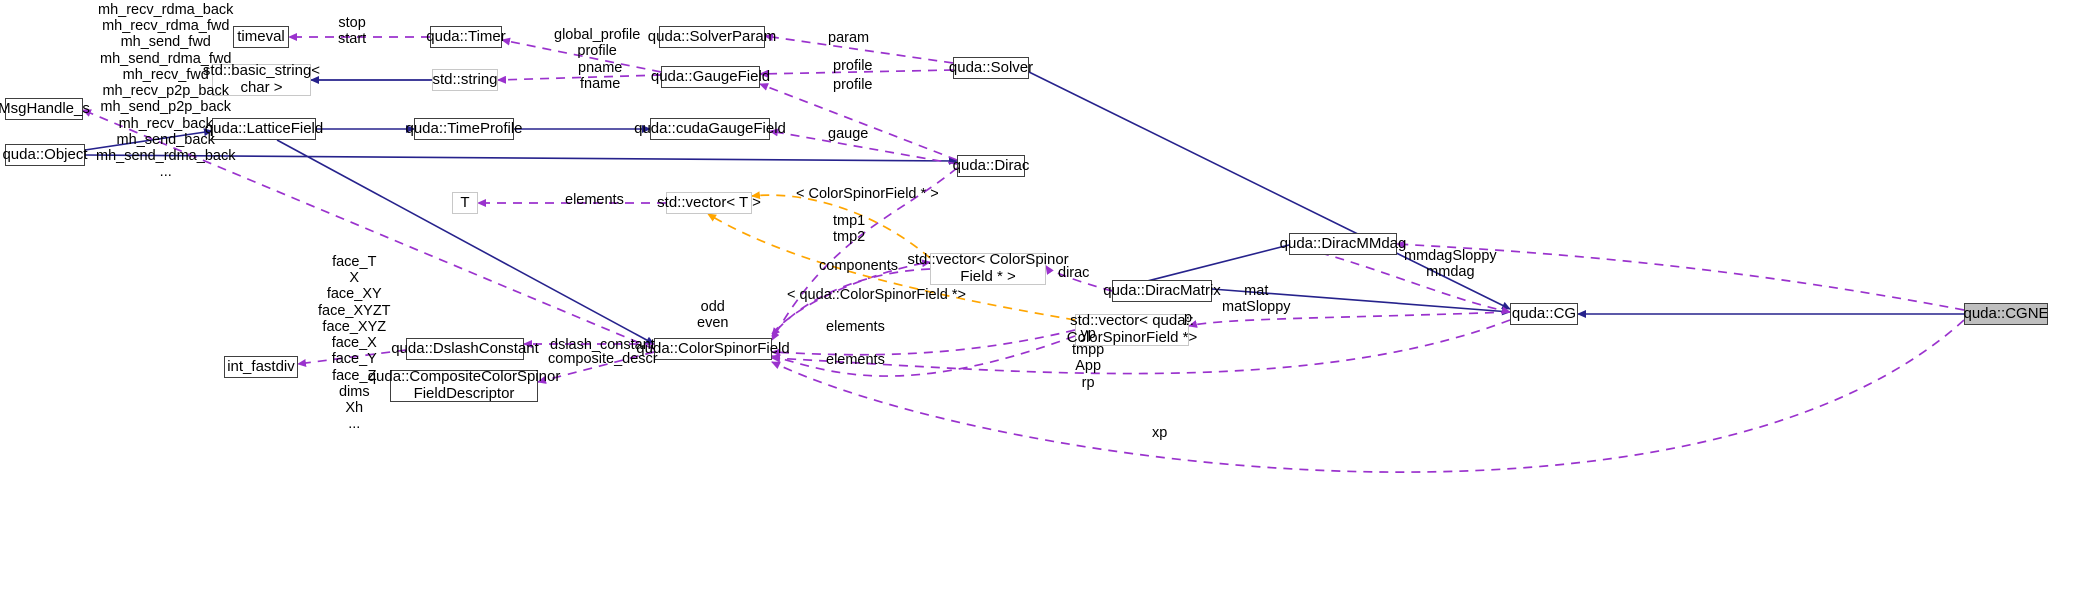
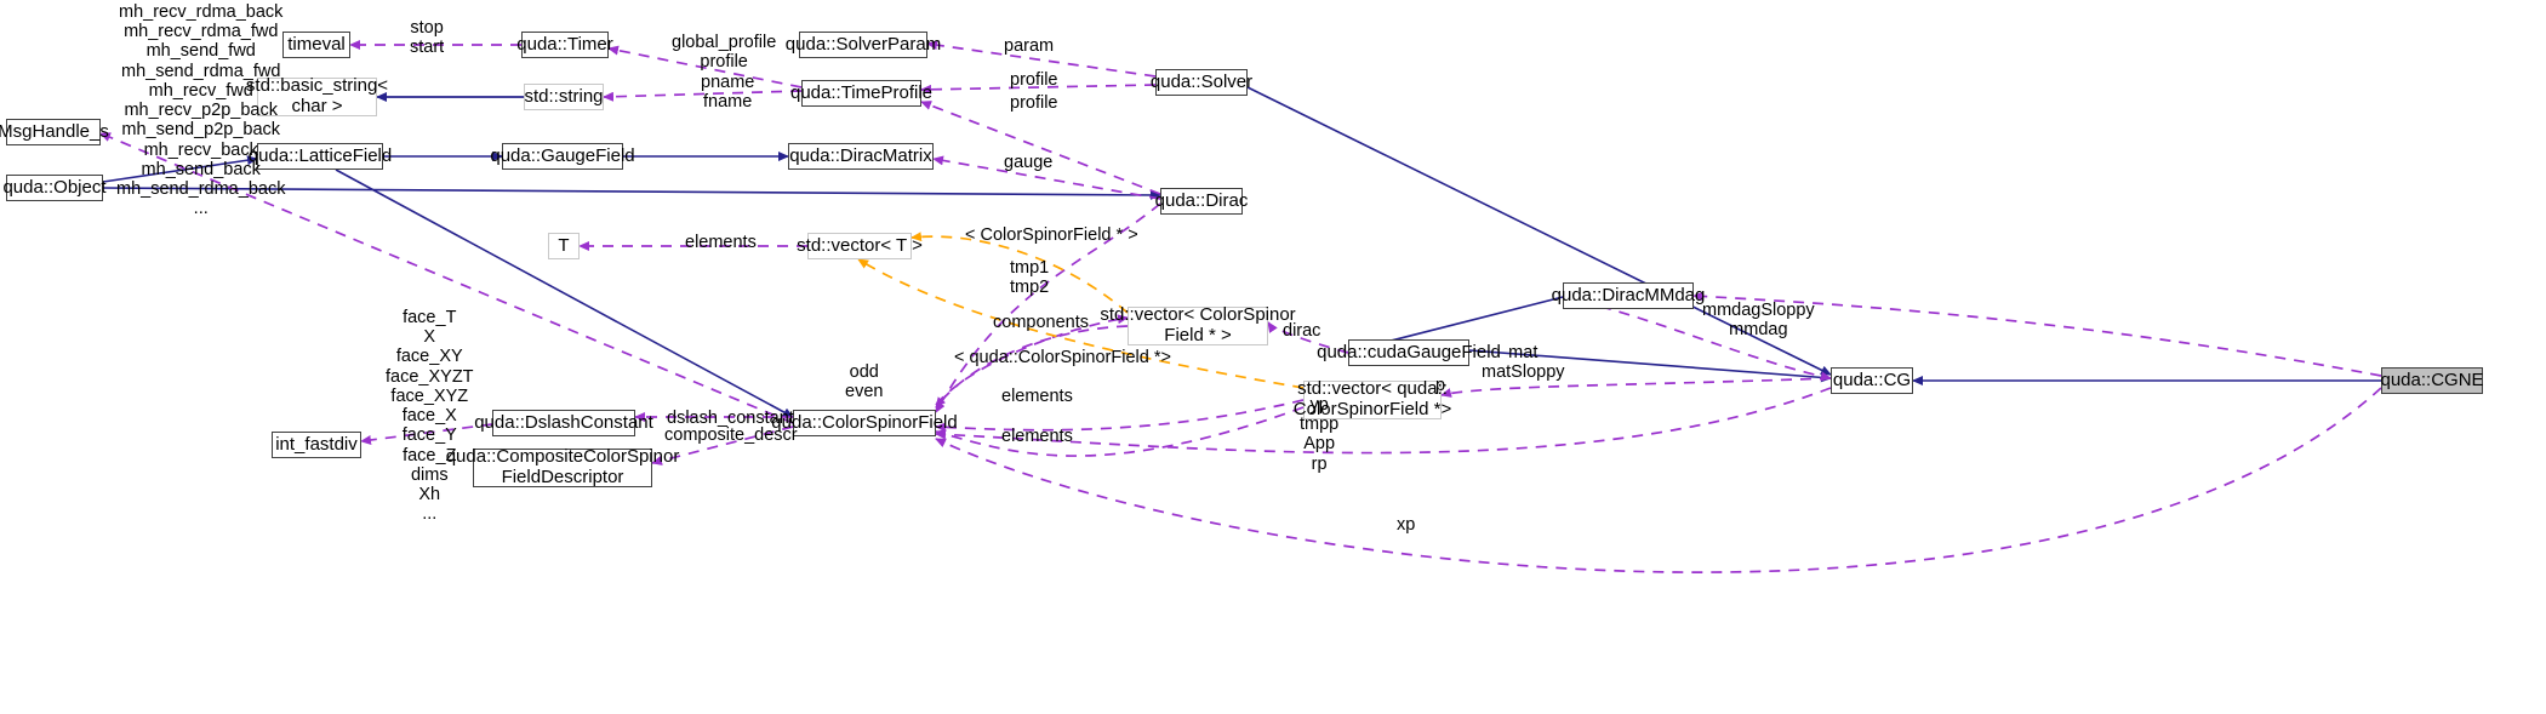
  MsgHandle_s
  quda::Object
  int_fastdiv
  timeval
  std::basic_string<
  char >
  quda::LatticeField
  quda::DslashConstant
  quda::CompositeColorSpinor
  FieldDescriptor
  T
  std::string
  quda::Timer
- quda::TimeProfile
+ quda::GaugeField
  std::vector< T >
  quda::ColorSpinorField
  quda::SolverParam
- quda::GaugeField
+ quda::TimeProfile
- quda::cudaGaugeField
+ quda::DiracMatrix
  std::vector< ColorSpinor
  Field * >
  quda::Solver
  quda::Dirac
  std::vector< quda::
  ColorSpinorField *>
- quda::DiracMatrix
+ quda::cudaGaugeField
  quda::DiracMMdag
  quda::CG
  quda::CGNE
  mh_recv_rdma_back
  mh_recv_rdma_fwd
  mh_send_fwd
  mh_send_rdma_fwd
  mh_recv_fwd
  mh_recv_p2p_back
  mh_send_p2p_back
  mh_recv_back
  mh_send_back
  mh_send_rdma_back
  ...
  stop
  start
  global_profile
  profile
  pname
  fname
  param
  profile
  profile
  gauge
  elements
  < ColorSpinorField * >
  tmp1
  tmp2
  components
  < quda::ColorSpinorField *>
  odd
  even
  face_T
  X
  face_XY
  face_XYZT
  face_XYZ
  face_X
  face_Y
  face_Z
  dims
  Xh
  ...
  dslash_constant
  composite_descr
  elements
  elements
  dirac
  mat
  matSloppy
  mmdagSloppy
  mmdag
  p
  yp
  tmpp
  App
  rp
  xp
